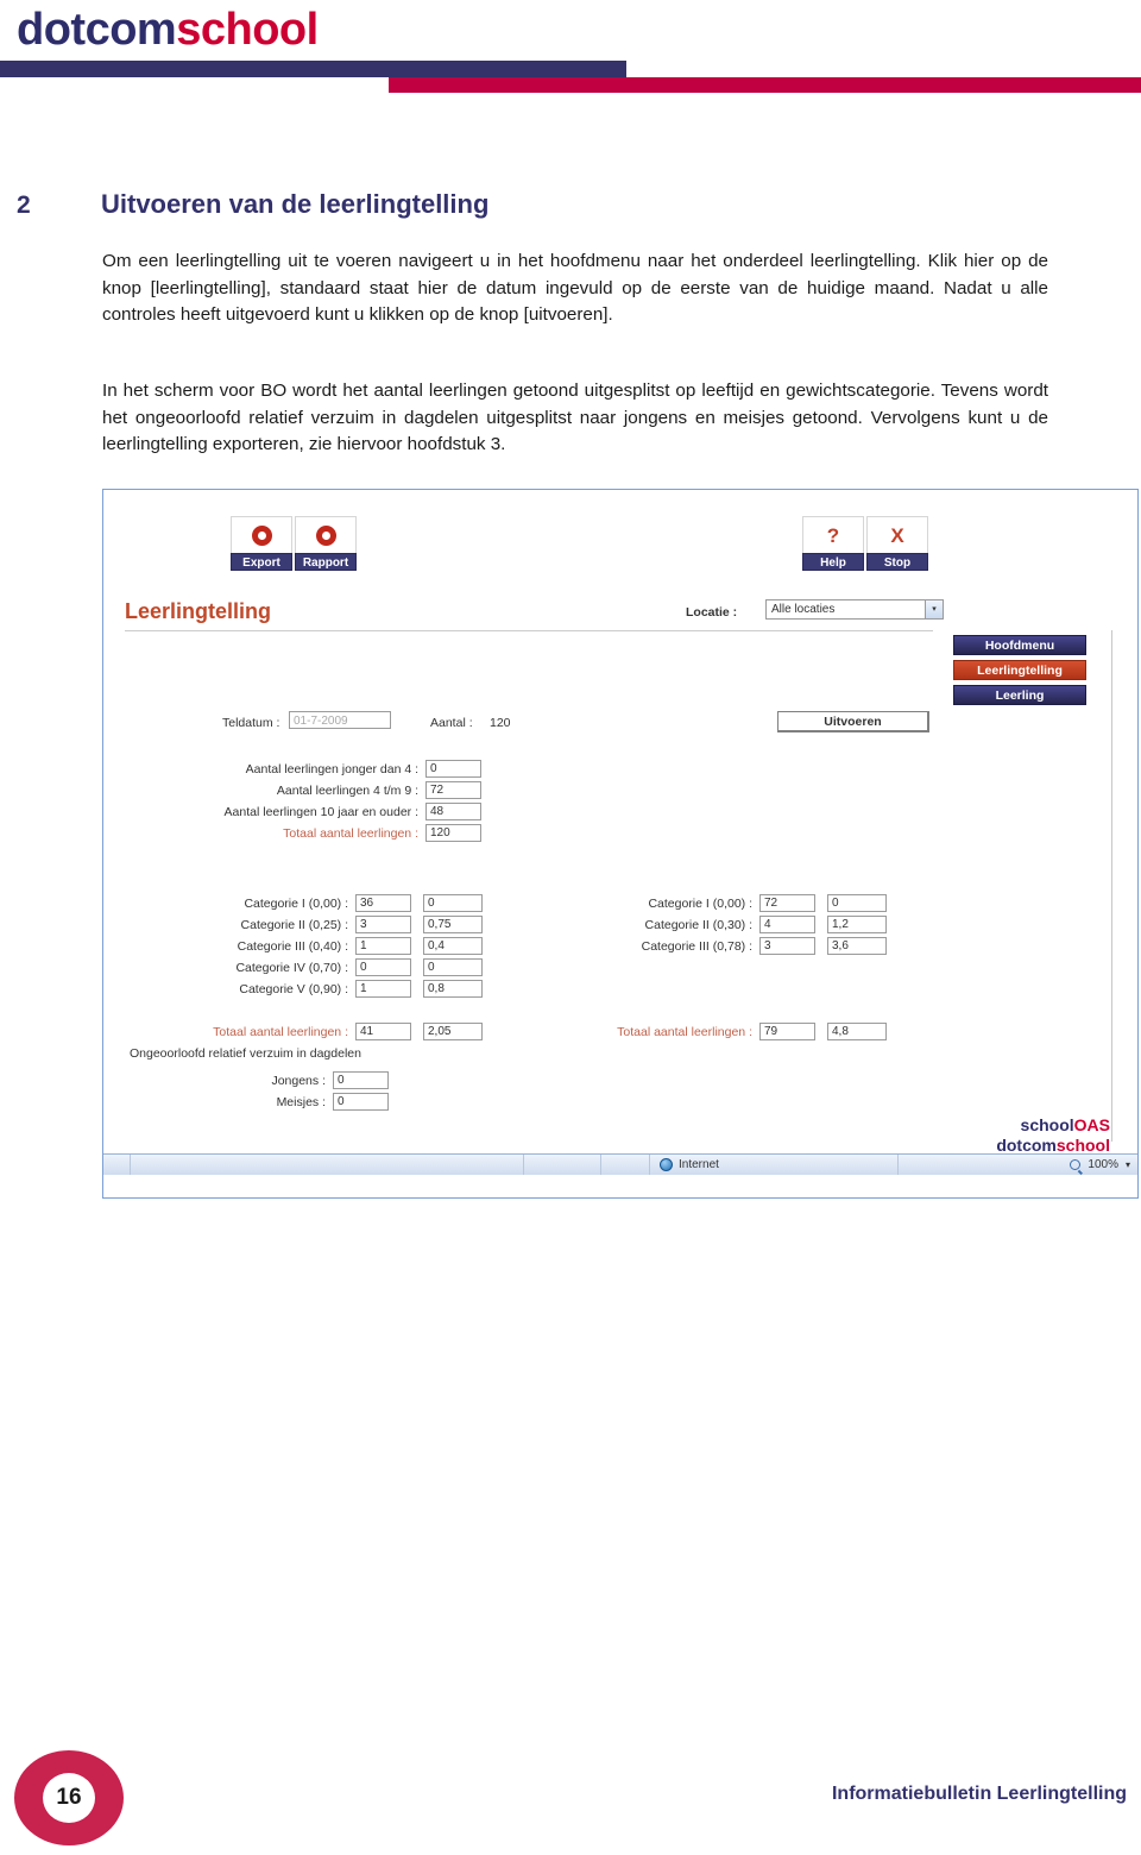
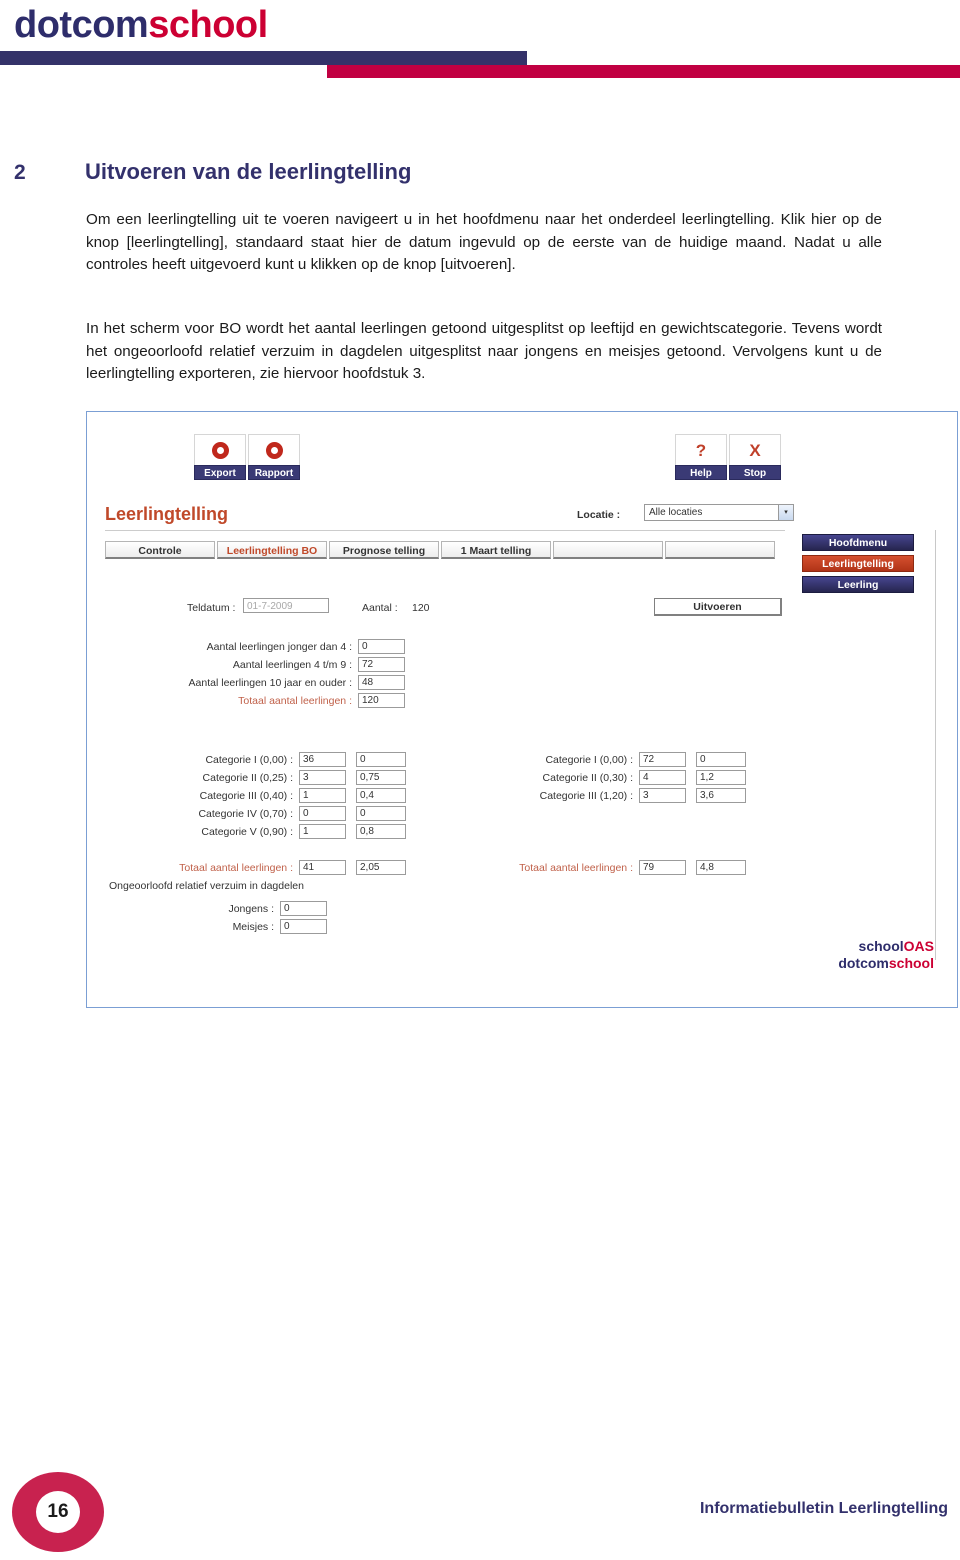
  dotcomschool
  2
  Uitvoeren van de leerlingtelling
  Om een leerlingtelling uit te voeren navigeert u in het hoofdmenu naar het onderdeel leerlingtelling. Klik hier op de knop [leerlingtelling], standaard staat hier de datum ingevuld op de eerste van de huidige maand. Nadat u alle controles heeft uitgevoerd kunt u klikken op de knop [uitvoeren].
  In het scherm voor BO wordt het aantal leerlingen getoond uitgesplitst op leeftijd en gewichtscategorie. Tevens wordt het ongeoorloofd relatief verzuim in dagdelen uitgesplitst naar jongens en meisjes getoond. Vervolgens kunt u de leerlingtelling exporteren, zie hiervoor hoofdstuk 3.
  Export
  Rapport
  ?
  Help
  X
  Stop
  Leerlingtelling
  Locatie :
  Alle locaties
+ Controle
+ Leerlingtelling BO
+ Prognose telling
+ 1 Maart telling
  Hoofdmenu
  Leerlingtelling
  Leerling
  Teldatum :
  01-7-2009
  Aantal :
  120
  Uitvoeren
  Aantal leerlingen jonger dan 4 :
  0
  Aantal leerlingen 4 t/m 9 :
  72
  Aantal leerlingen 10 jaar en ouder :
  48
  Totaal aantal leerlingen :
  120
  Categorie I (0,00) :
  36
  0
  Categorie II (0,25) :
  3
  0,75
  Categorie III (0,40) :
  1
  0,4
  Categorie IV (0,70) :
  0
  0
  Categorie V (0,90) :
  1
  0,8
  Totaal aantal leerlingen :
  41
  2,05
  Categorie I (0,00) :
  72
  0
  Categorie II (0,30) :
  4
  1,2
- Categorie III (0,78) :
+ Categorie III (1,20) :
  3
  3,6
  Totaal aantal leerlingen :
  79
  4,8
  Ongeoorloofd relatief verzuim in dagdelen
  Jongens :
  0
  Meisjes :
  0
  schoolOAS
  dotcomschool
- Internet
- 100%
- ▾
  16
  Informatiebulletin Leerlingtelling
